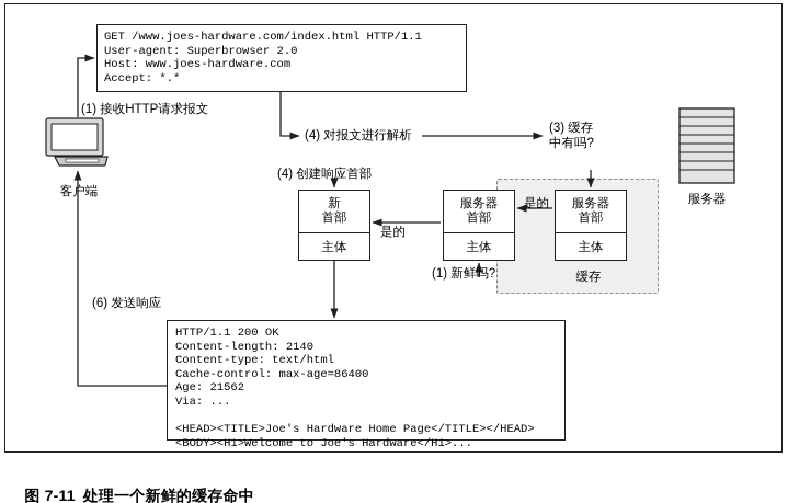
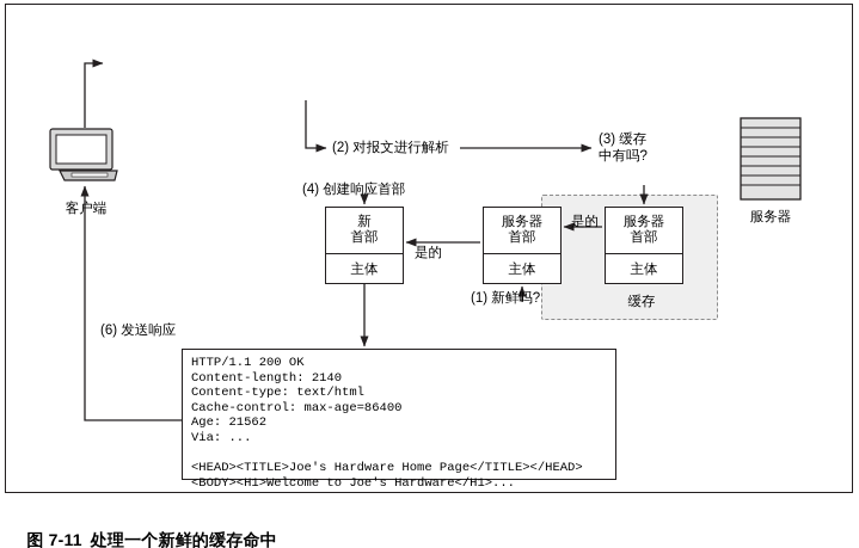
- GET /www.joes-hardware.com/index.html HTTP/1.1
- User-agent: Superbrowser 2.0
- Host: www.joes-hardware.com
- Accept: *.*
  HTTP/1.1 200 OK
  Content-length: 2140
  Content-type: text/html
  Cache-control: max-age=86400
  Age: 21562
  Via: ...
  <HEAD><TITLE>Joe's Hardware Home Page</TITLE></HEAD>
  <BODY><H1>Welcome to Joe's Hardware</H1>...
  新
  首部
  主体
  服务器
  首部
  主体
  服务器
  首部
  主体
  客户端
  服务器
  缓存
- (1) 接收HTTP请求报文
- (4) 对报文进行解析
+ (2) 对报文进行解析
  (3) 缓存
  中有吗?
  (1) 新鲜吗?
  (4) 创建响应首部
  (6) 发送响应
  是的
  是的
  图 7-11 处理一个新鲜的缓存命中
